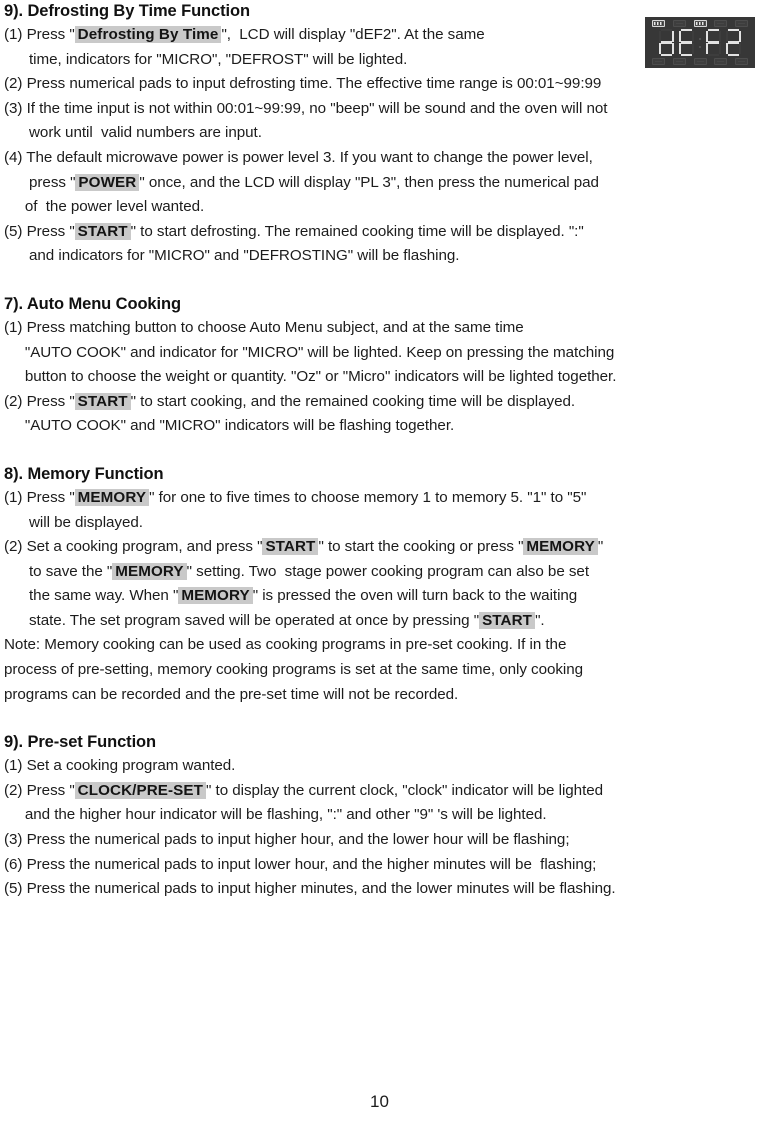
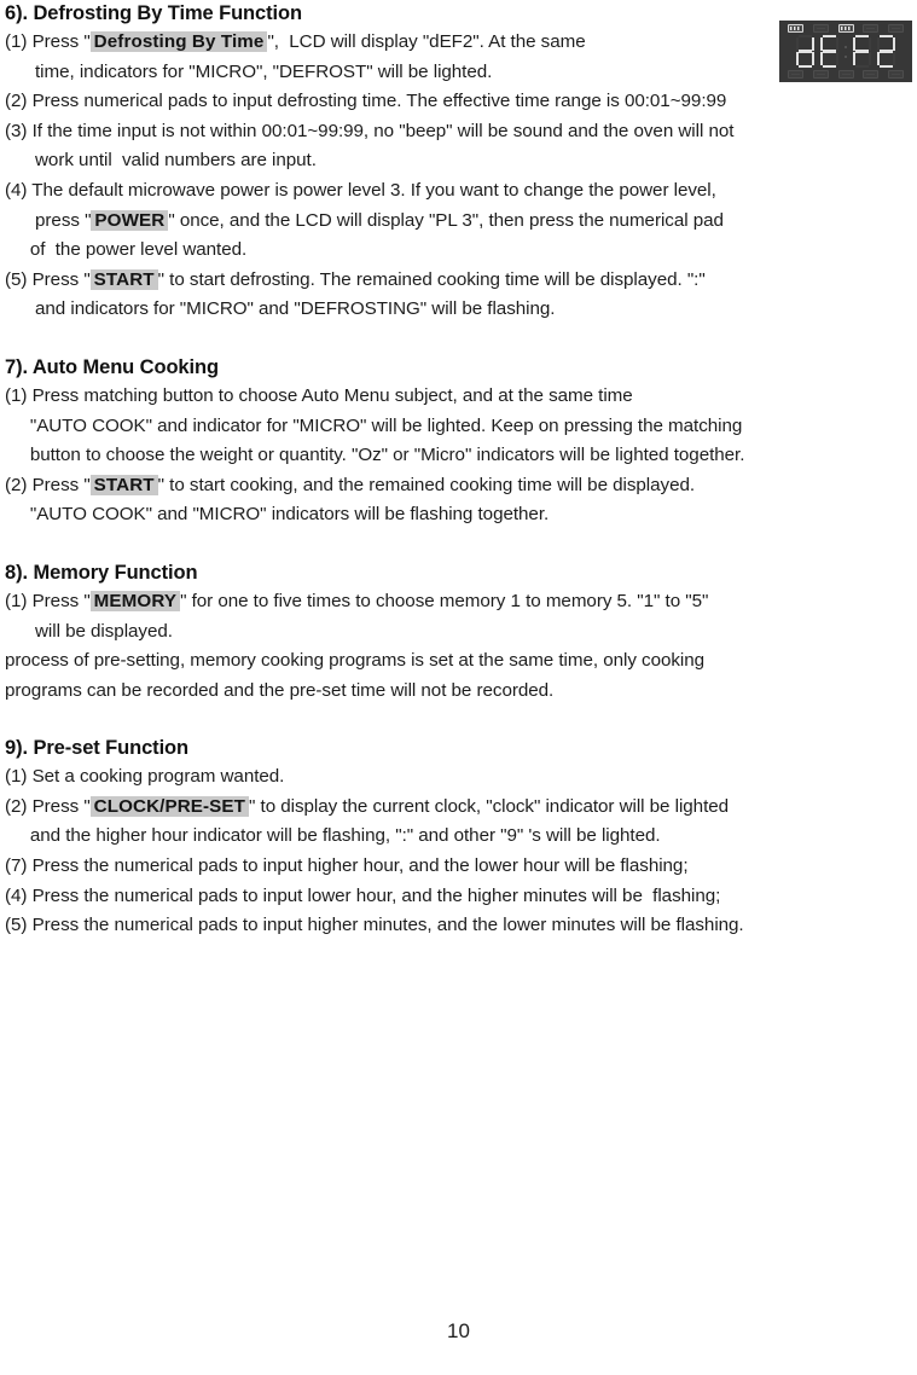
- 9). Defrosting By Time Function
+ 6). Defrosting By Time Function
  (1) Press " Defrosting By Time ", LCD will display "dEF2". At the same
  time, indicators for "MICRO", "DEFROST" will be lighted.
  (2) Press numerical pads to input defrosting time. The effective time range is 00:01~99:99
  (3) If the time input is not within 00:01~99:99, no "beep" will be sound and the oven will not
  work until valid numbers are input.
  (4) The default microwave power is power level 3. If you want to change the power level,
  press " POWER " once, and the LCD will display "PL 3", then press the numerical pad
  of the power level wanted.
  (5) Press " START " to start defrosting. The remained cooking time will be displayed. ":"
  and indicators for "MICRO" and "DEFROSTING" will be flashing.
  7). Auto Menu Cooking
  (1) Press matching button to choose Auto Menu subject, and at the same time
  "AUTO COOK" and indicator for "MICRO" will be lighted. Keep on pressing the matching
  button to choose the weight or quantity. "Oz" or "Micro" indicators will be lighted together.
  (2) Press " START " to start cooking, and the remained cooking time will be displayed.
  "AUTO COOK" and "MICRO" indicators will be flashing together.
  8). Memory Function
  (1) Press " MEMORY " for one to five times to choose memory 1 to memory 5. "1" to "5"
  will be displayed.
- (2) Set a cooking program, and press " START " to start the cooking or press " MEMORY "
- to save the " MEMORY " setting. Two stage power cooking program can also be set
- the same way. When " MEMORY " is pressed the oven will turn back to the waiting
- state. The set program saved will be operated at once by pressing " START ".
- Note: Memory cooking can be used as cooking programs in pre-set cooking. If in the
  process of pre-setting, memory cooking programs is set at the same time, only cooking
  programs can be recorded and the pre-set time will not be recorded.
  9). Pre-set Function
  (1) Set a cooking program wanted.
  (2) Press " CLOCK/PRE-SET " to display the current clock, "clock" indicator will be lighted
  and the higher hour indicator will be flashing, ":" and other "9" 's will be lighted.
- (3) Press the numerical pads to input higher hour, and the lower hour will be flashing;
+ (7) Press the numerical pads to input higher hour, and the lower hour will be flashing;
- (6) Press the numerical pads to input lower hour, and the higher minutes will be flashing;
+ (4) Press the numerical pads to input lower hour, and the higher minutes will be flashing;
  (5) Press the numerical pads to input higher minutes, and the lower minutes will be flashing.
  10
